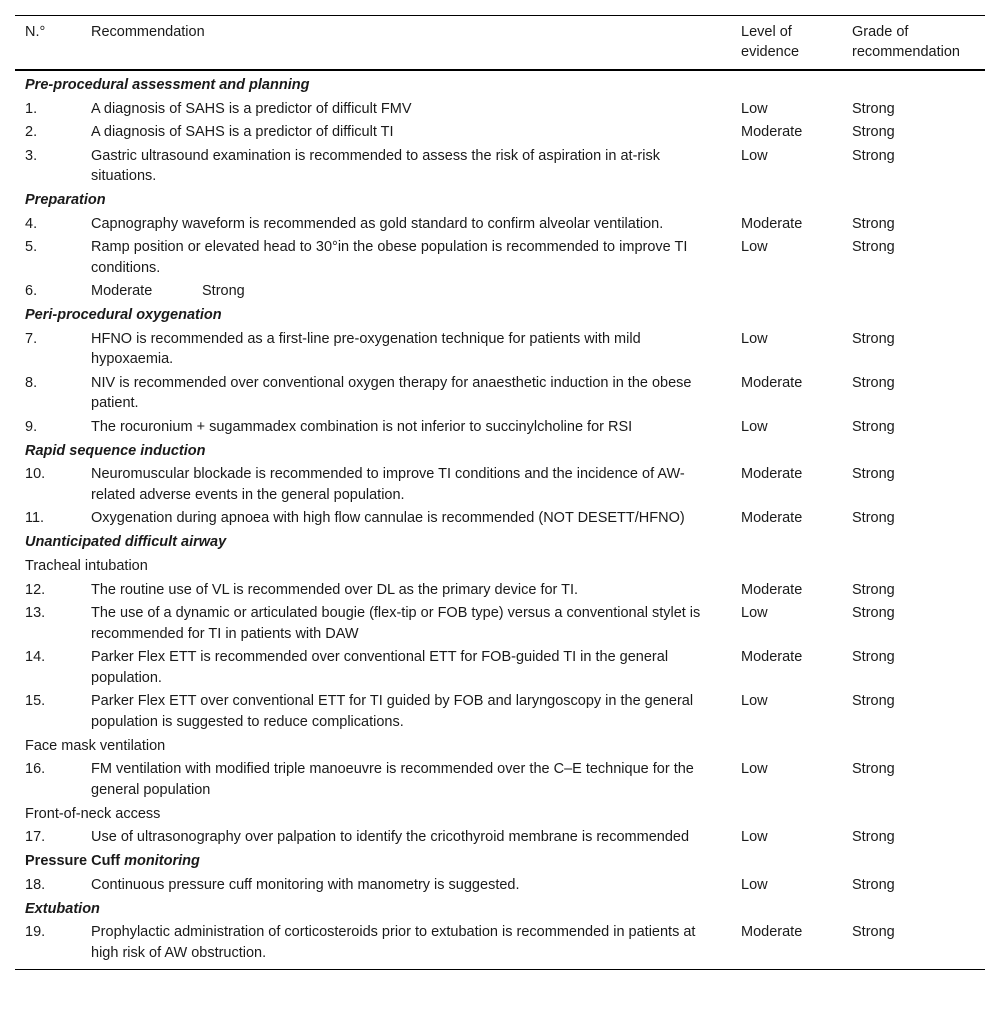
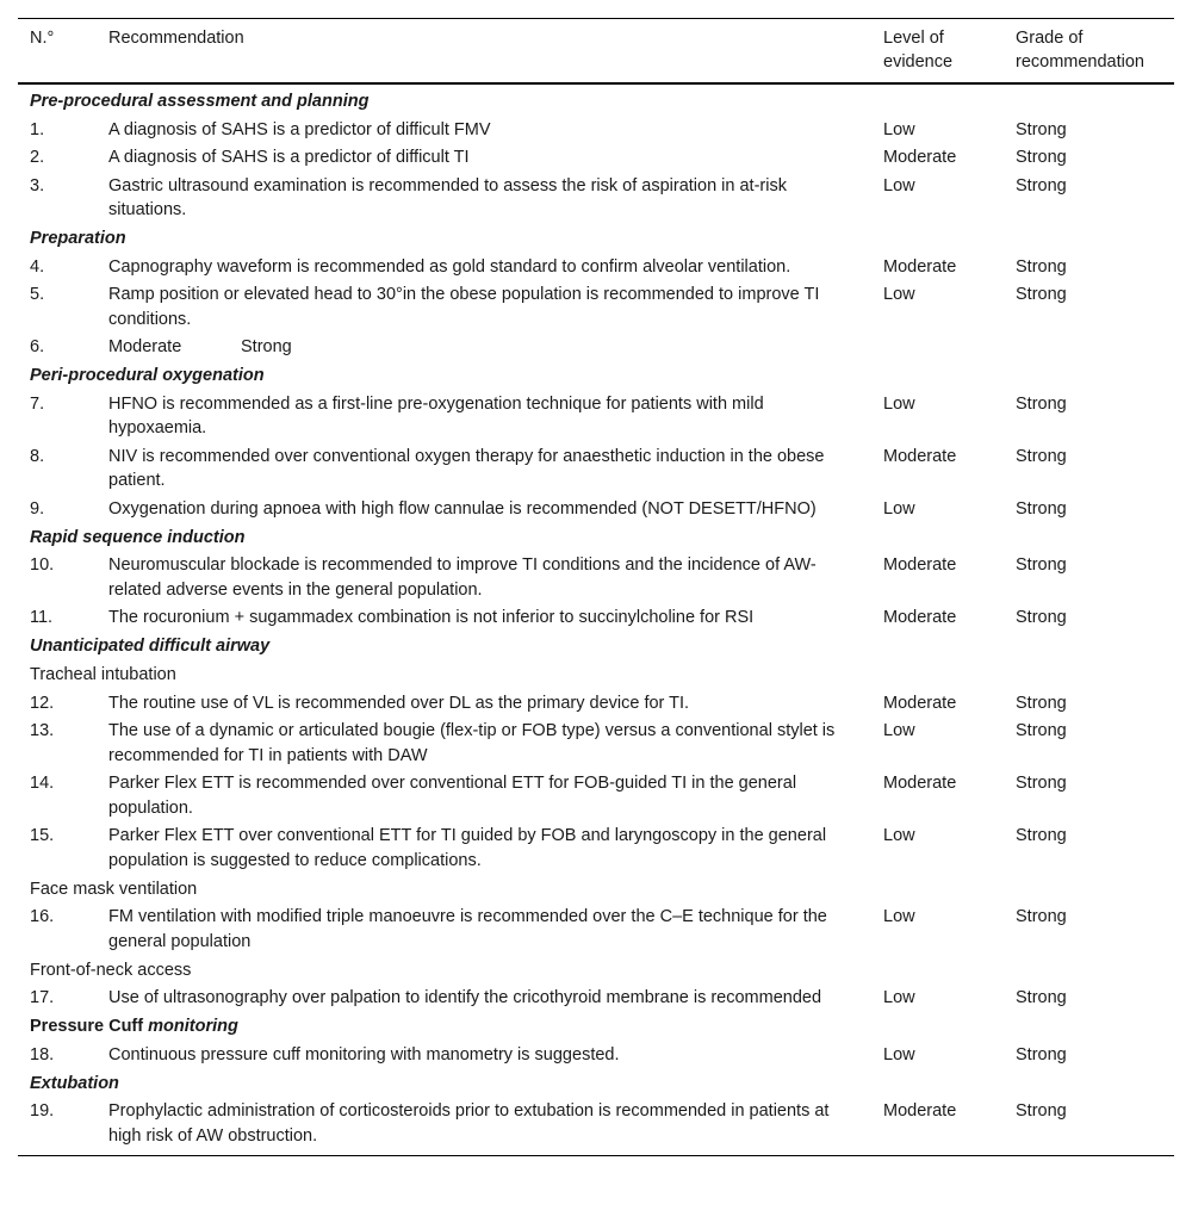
  N.°
  Recommendation
  Level of
  evidence
  Grade of
  recommendation
  Pre-procedural assessment and planning
  1.
  A diagnosis of SAHS is a predictor of difficult FMV
  Low
  Strong
  2.
  A diagnosis of SAHS is a predictor of difficult TI
  Moderate
  Strong
  3.
  Gastric ultrasound examination is recommended to assess the risk of aspiration in at-risk situations.
  Low
  Strong
  Preparation
  4.
  Capnography waveform is recommended as gold standard to confirm alveolar ventilation.
  Moderate
  Strong
  5.
  Ramp position or elevated head to 30°in the obese population is recommended to improve TI conditions.
  Low
  Strong
  6.
  Moderate
  Strong
  Peri-procedural oxygenation
  7.
  HFNO is recommended as a first-line pre-oxygenation technique for patients with mild hypoxaemia.
  Low
  Strong
  8.
  NIV is recommended over conventional oxygen therapy for anaesthetic induction in the obese patient.
  Moderate
  Strong
  9.
- The rocuronium + sugammadex combination is not inferior to succinylcholine for RSI
+ Oxygenation during apnoea with high flow cannulae is recommended (NOT DESETT/HFNO)
  Low
  Strong
  Rapid sequence induction
  10.
  Neuromuscular blockade is recommended to improve TI conditions and the incidence of AW-related adverse events in the general population.
  Moderate
  Strong
  11.
- Oxygenation during apnoea with high flow cannulae is recommended (NOT DESETT/HFNO)
+ The rocuronium + sugammadex combination is not inferior to succinylcholine for RSI
  Moderate
  Strong
  Unanticipated difficult airway
  Tracheal intubation
  12.
  The routine use of VL is recommended over DL as the primary device for TI.
  Moderate
  Strong
  13.
  The use of a dynamic or articulated bougie (flex-tip or FOB type) versus a conventional stylet is recommended for TI in patients with DAW
  Low
  Strong
  14.
  Parker Flex ETT is recommended over conventional ETT for FOB-guided TI in the general population.
  Moderate
  Strong
  15.
  Parker Flex ETT over conventional ETT for TI guided by FOB and laryngoscopy in the general population is suggested to reduce complications.
  Low
  Strong
  Face mask ventilation
  16.
  FM ventilation with modified triple manoeuvre is recommended over the C–E technique for the general population
  Low
  Strong
  Front-of-neck access
  17.
  Use of ultrasonography over palpation to identify the cricothyroid membrane is recommended
  Low
  Strong
  Pressure Cuff monitoring
  18.
  Continuous pressure cuff monitoring with manometry is suggested.
  Low
  Strong
  Extubation
  19.
  Prophylactic administration of corticosteroids prior to extubation is recommended in patients at high risk of AW obstruction.
  Moderate
  Strong
